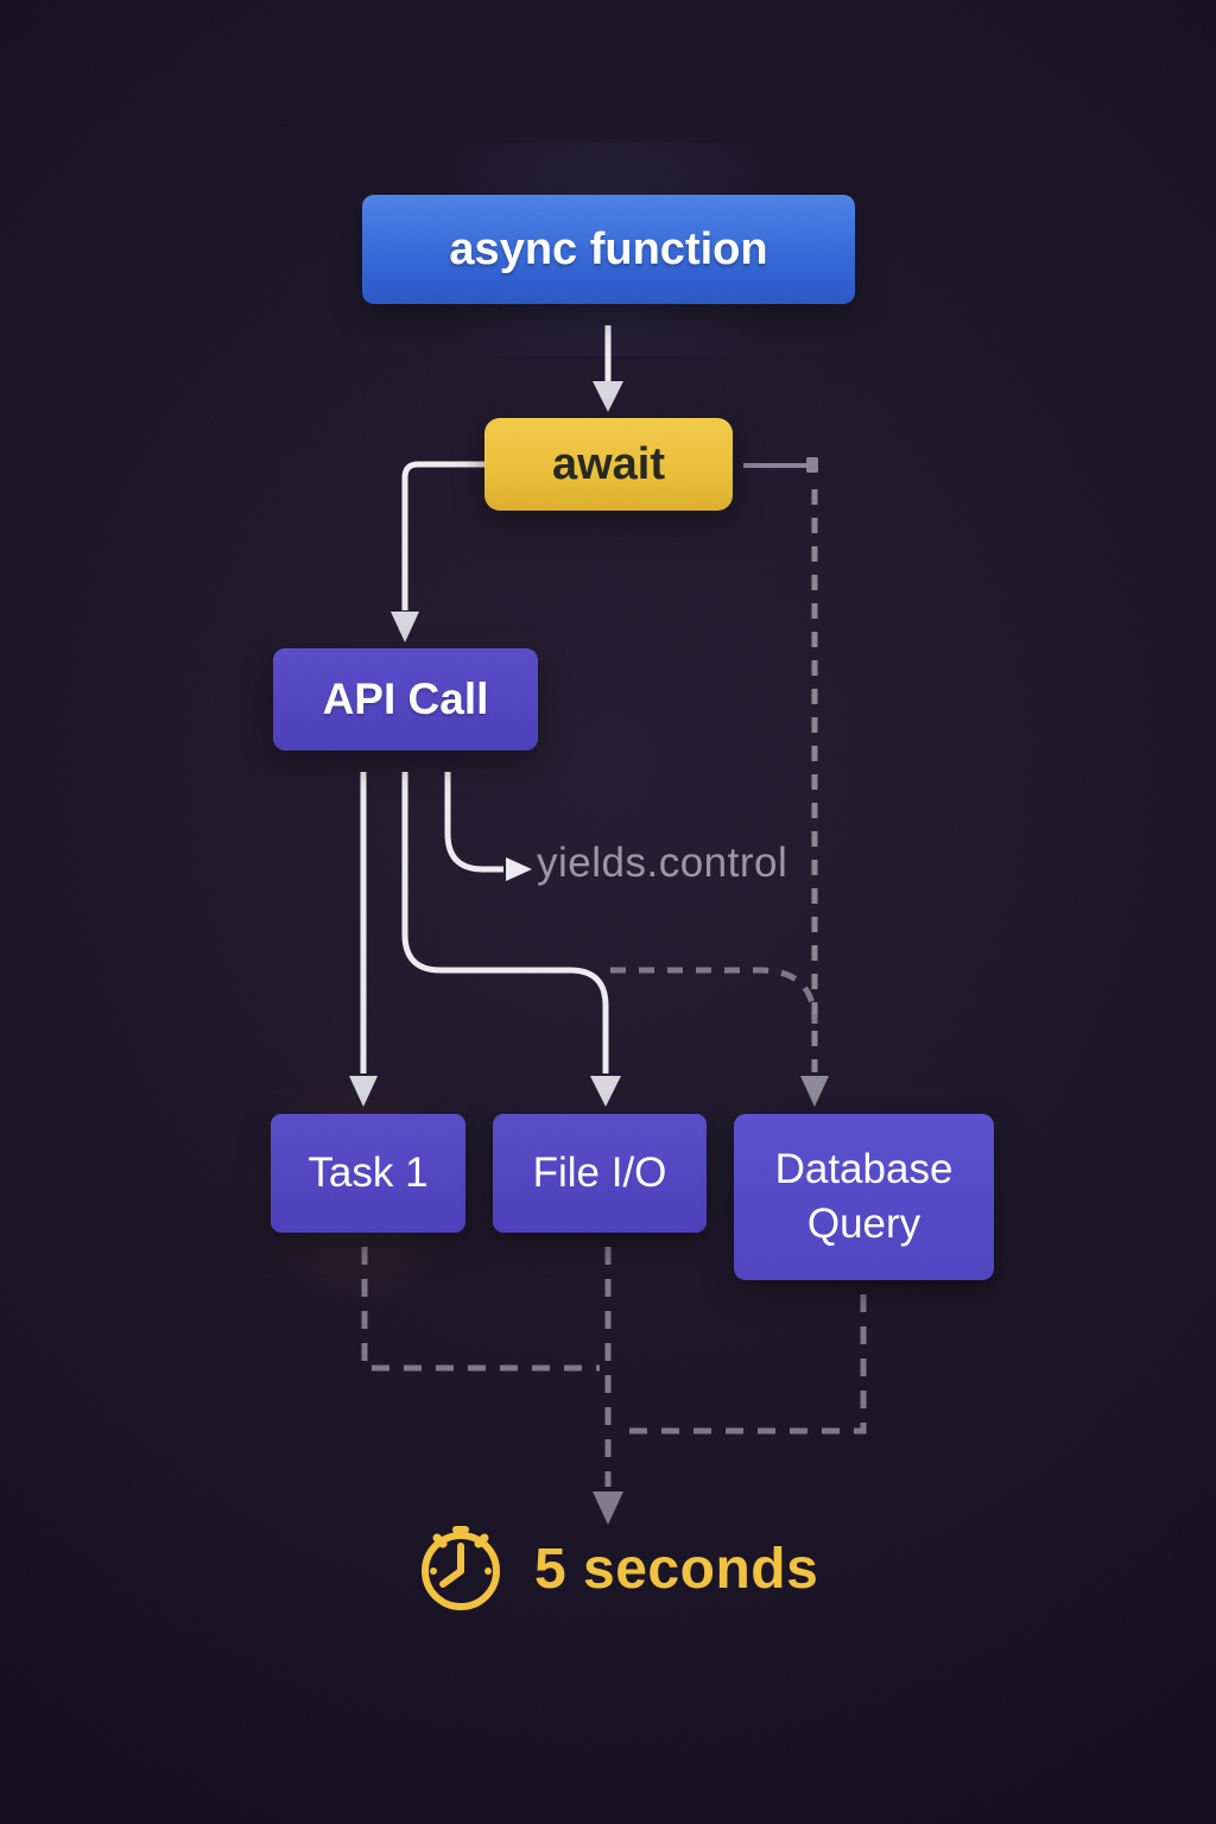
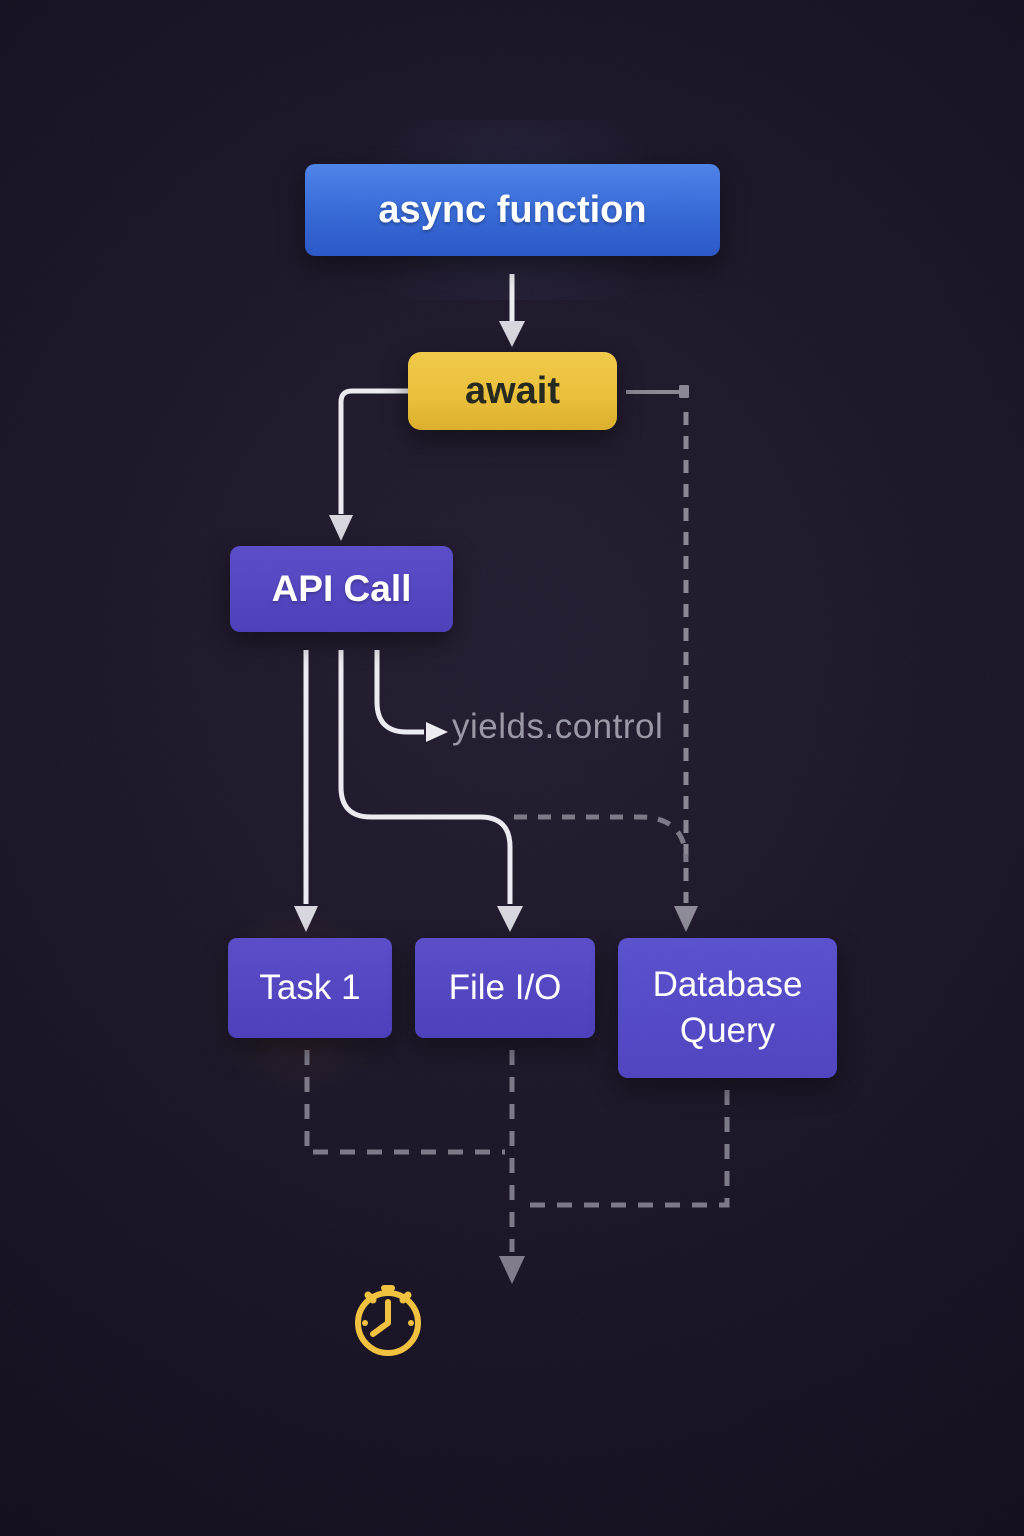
  async function
  await
  API Call
  Task 1
  File I/O
  Database Query
  yields.control
- 5 seconds
